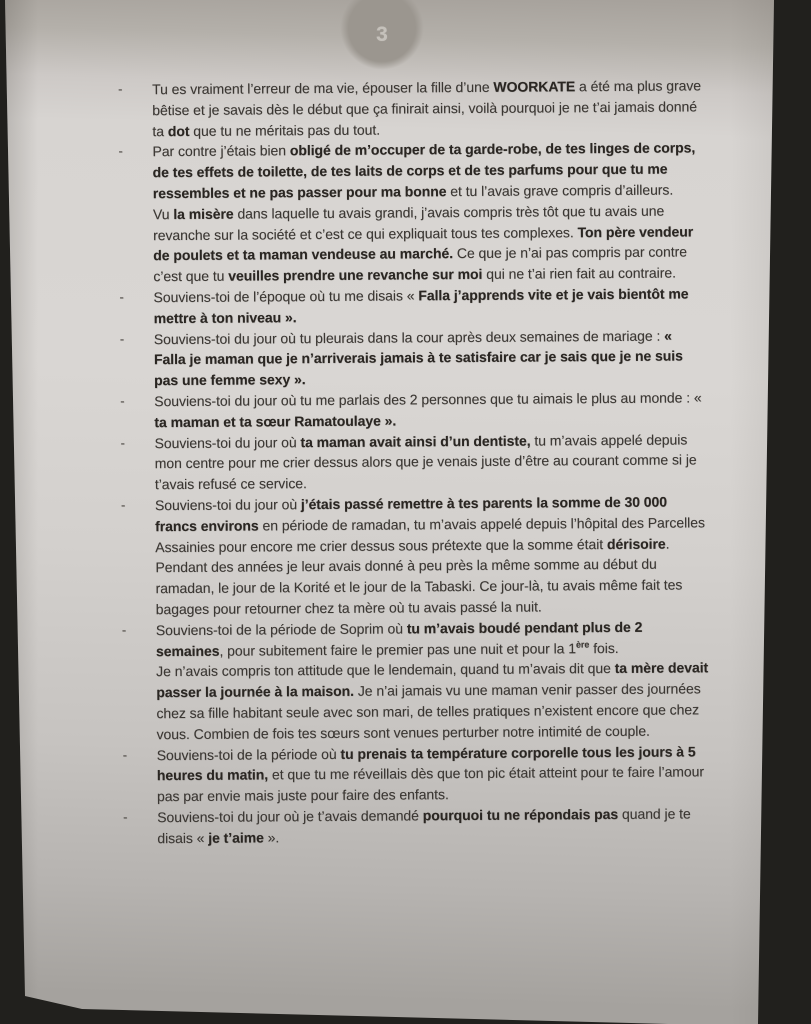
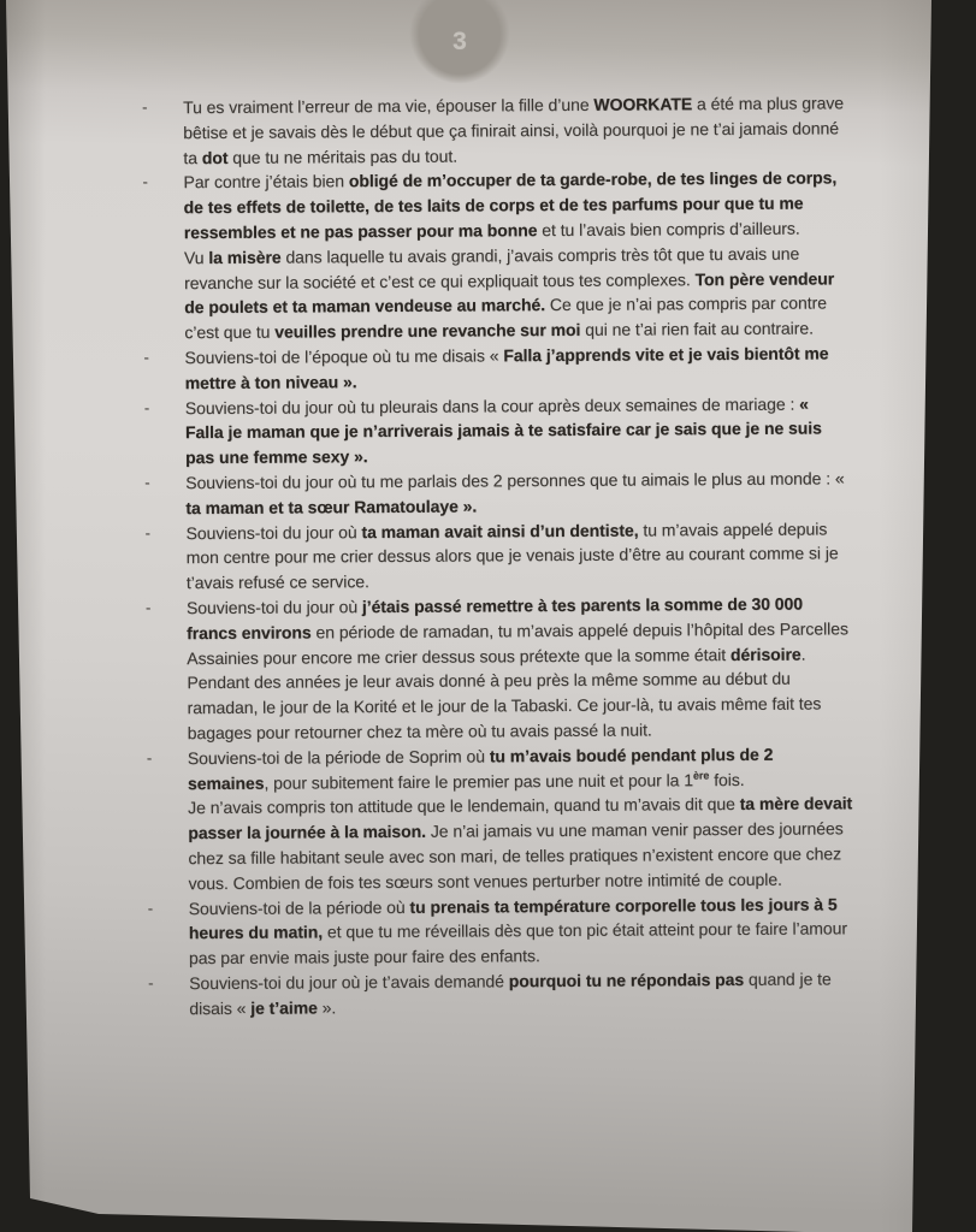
  3
  -
  Tu es vraiment l’erreur de ma vie, épouser la fille d’une WOORKATE a été ma plus grave bêtise et je savais dès le début que ça finirait ainsi, voilà pourquoi je ne t’ai jamais donné ta dot que tu ne méritais pas du tout.
  -
- Par contre j’étais bien obligé de m’occuper de ta garde-robe, de tes linges de corps, de tes effets de toilette, de tes laits de corps et de tes parfums pour que tu me ressembles et ne pas passer pour ma bonne et tu l’avais grave compris d’ailleurs.
+ Par contre j’étais bien obligé de m’occuper de ta garde-robe, de tes linges de corps, de tes effets de toilette, de tes laits de corps et de tes parfums pour que tu me ressembles et ne pas passer pour ma bonne et tu l’avais bien compris d’ailleurs.
  Vu la misère dans laquelle tu avais grandi, j’avais compris très tôt que tu avais une revanche sur la société et c’est ce qui expliquait tous tes complexes. Ton père vendeur de poulets et ta maman vendeuse au marché. Ce que je n’ai pas compris par contre c’est que tu veuilles prendre une revanche sur moi qui ne t’ai rien fait au contraire.
  -
  Souviens-toi de l’époque où tu me disais « Falla j’apprends vite et je vais bientôt me mettre à ton niveau ».
  -
  Souviens-toi du jour où tu pleurais dans la cour après deux semaines de mariage : « Falla je maman que je n’arriverais jamais à te satisfaire car je sais que je ne suis pas une femme sexy ».
  -
  Souviens-toi du jour où tu me parlais des 2 personnes que tu aimais le plus au monde : « ta maman et ta sœur Ramatoulaye ».
  -
  Souviens-toi du jour où ta maman avait ainsi d’un dentiste, tu m’avais appelé depuis mon centre pour me crier dessus alors que je venais juste d’être au courant comme si je t’avais refusé ce service.
  -
  Souviens-toi du jour où j’étais passé remettre à tes parents la somme de 30 000 francs environs en période de ramadan, tu m’avais appelé depuis l’hôpital des Parcelles Assainies pour encore me crier dessus sous prétexte que la somme était dérisoire. Pendant des années je leur avais donné à peu près la même somme au début du ramadan, le jour de la Korité et le jour de la Tabaski. Ce jour-là, tu avais même fait tes bagages pour retourner chez ta mère où tu avais passé la nuit.
  -
  Souviens-toi de la période de Soprim où tu m’avais boudé pendant plus de 2 semaines, pour subitement faire le premier pas une nuit et pour la 1ère fois.
  Je n’avais compris ton attitude que le lendemain, quand tu m’avais dit que ta mère devait passer la journée à la maison. Je n’ai jamais vu une maman venir passer des journées chez sa fille habitant seule avec son mari, de telles pratiques n’existent encore que chez vous. Combien de fois tes sœurs sont venues perturber notre intimité de couple.
  -
  Souviens-toi de la période où tu prenais ta température corporelle tous les jours à 5 heures du matin, et que tu me réveillais dès que ton pic était atteint pour te faire l’amour pas par envie mais juste pour faire des enfants.
  -
  Souviens-toi du jour où je t’avais demandé pourquoi tu ne répondais pas quand je te disais « je t’aime ».
